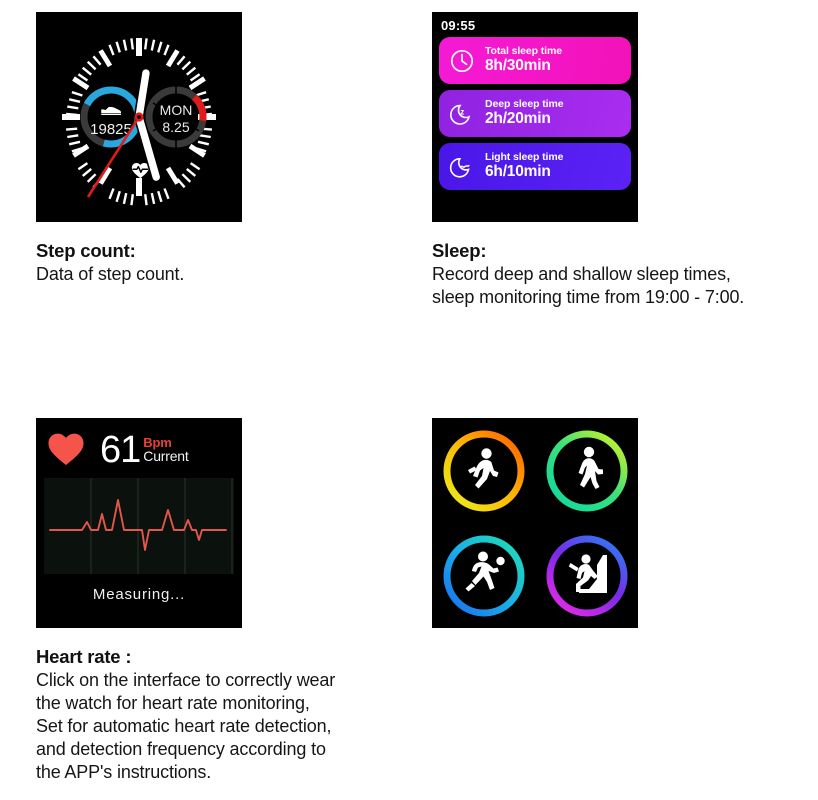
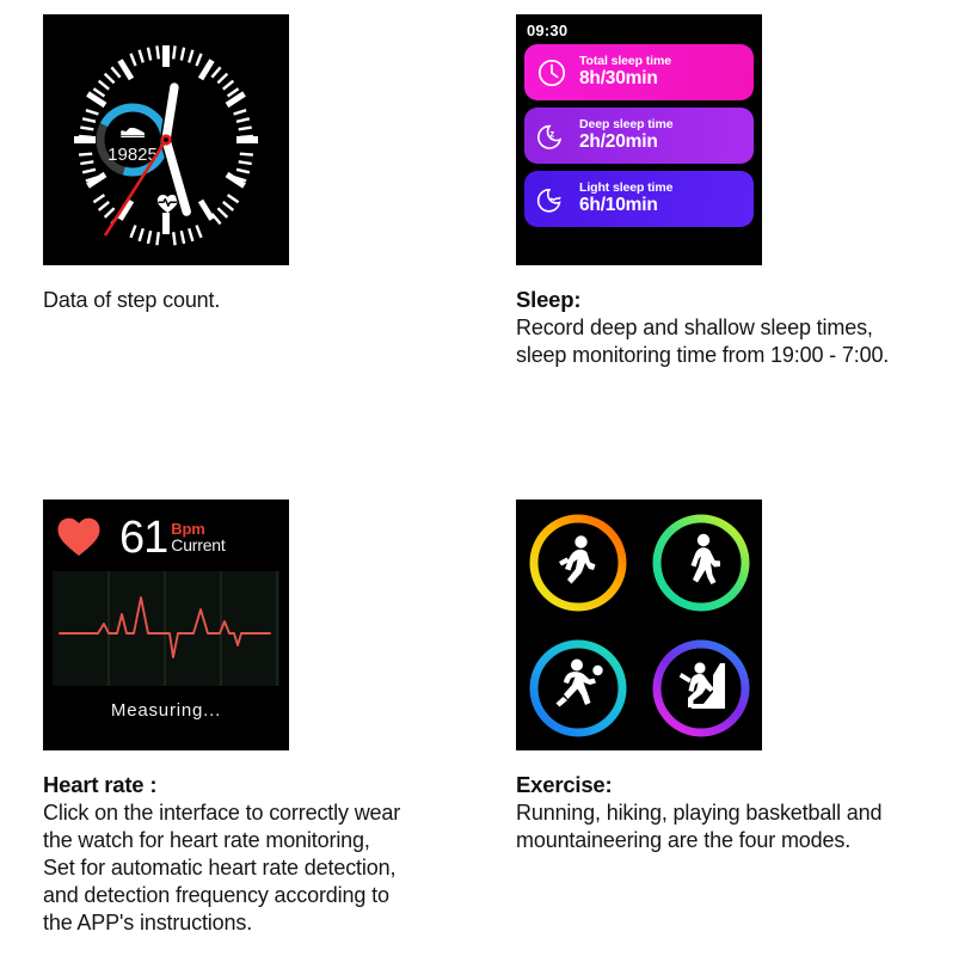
  19825
- MON
- 8.25
- Step count:
  Data of step count.
- 09:55
+ 09:30
  Total sleep time
  8h/30min
  z
  Deep sleep time
  2h/20min
  Light sleep time
  6h/10min
  Sleep:
  Record deep and shallow sleep times,
  sleep monitoring time from 19:00 - 7:00.
  61
  Bpm
  Current
  Measuring...
  Heart rate :
  Click on the interface to correctly wear
  the watch for heart rate monitoring,
  Set for automatic heart rate detection,
  and detection frequency according to
  the APP's instructions.
+ Exercise:
+ Running, hiking, playing basketball and
+ mountaineering are the four modes.
